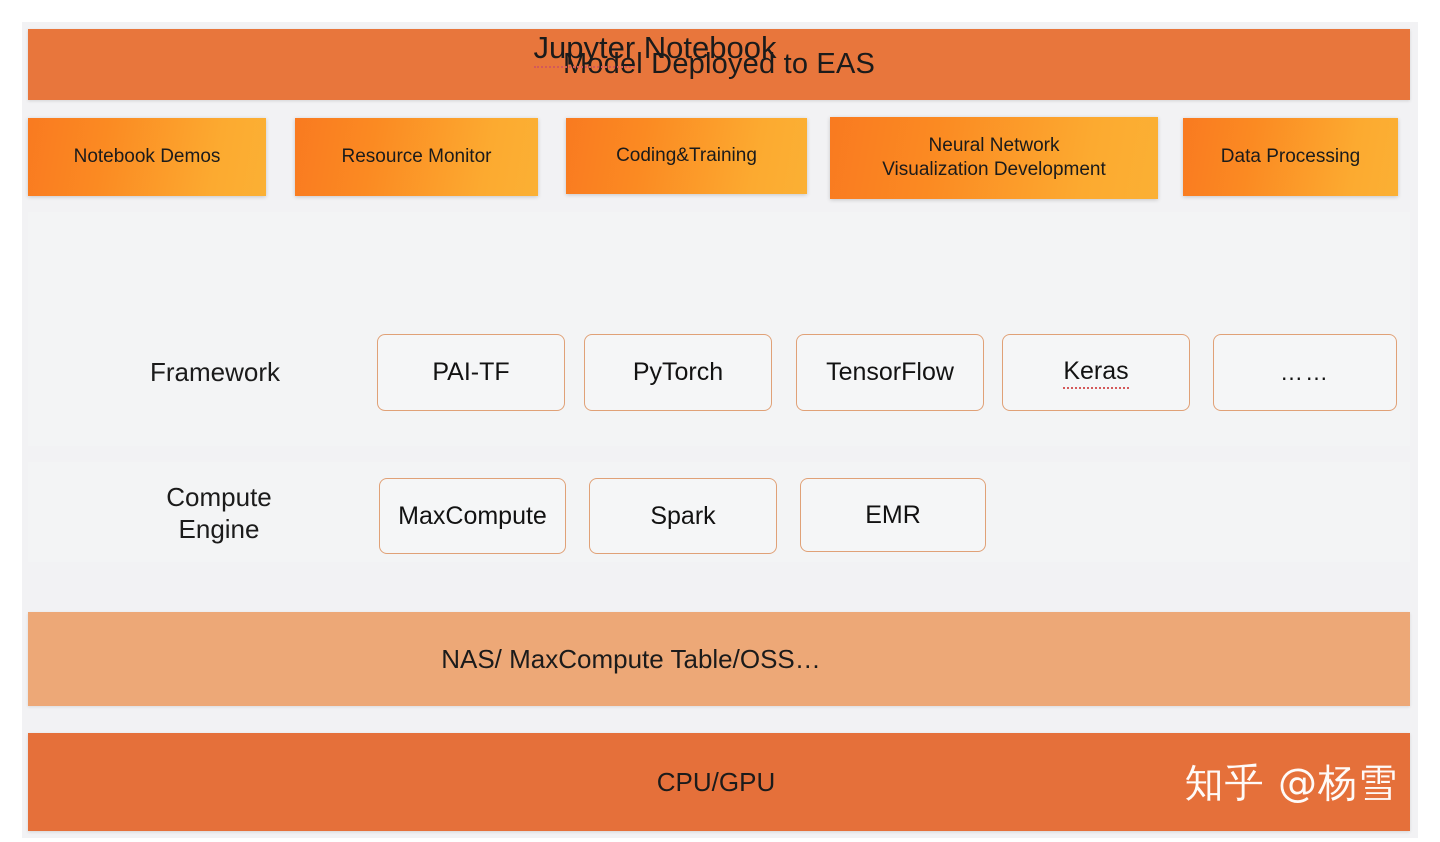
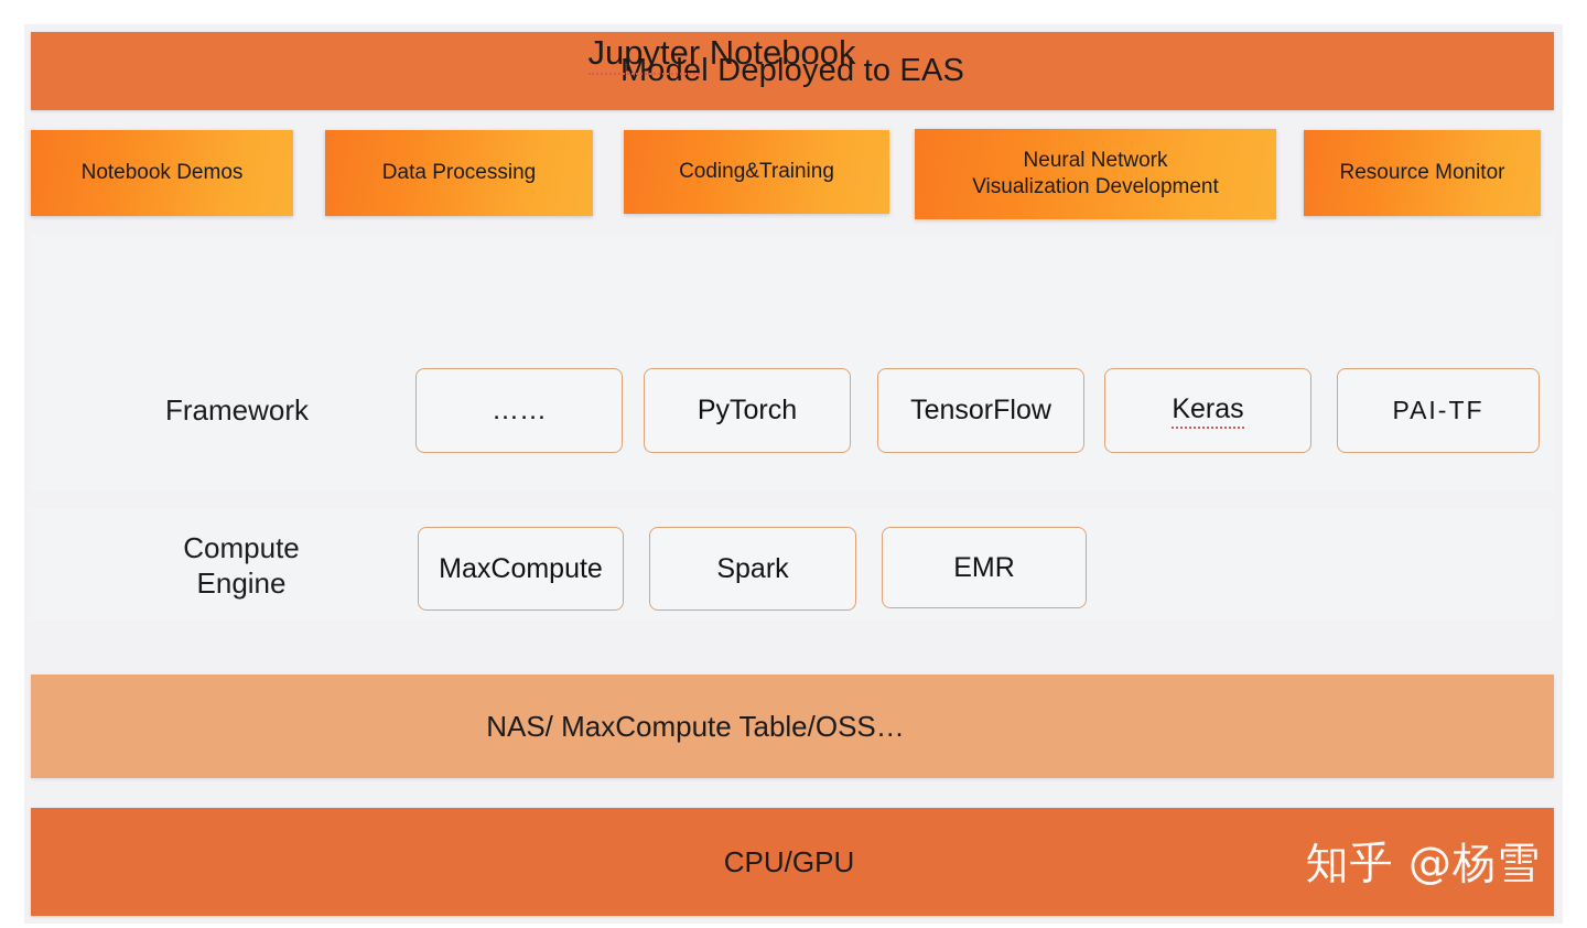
  Model Deployed to EAS
  Notebook Demos
- Resource Monitor
+ Data Processing
  Coding&Training
  Neural Network
  Visualization Development
- Data Processing
+ Resource Monitor
  Jupyter Notebook
  Framework
- PAI-TF
+ ……
  PyTorch
  TensorFlow
  Keras
- ……
+ PAI-TF
  Compute
  Engine
  MaxCompute
  Spark
  EMR
  NAS/ MaxCompute Table/OSS…
  CPU/GPU
  知乎 @杨雪
